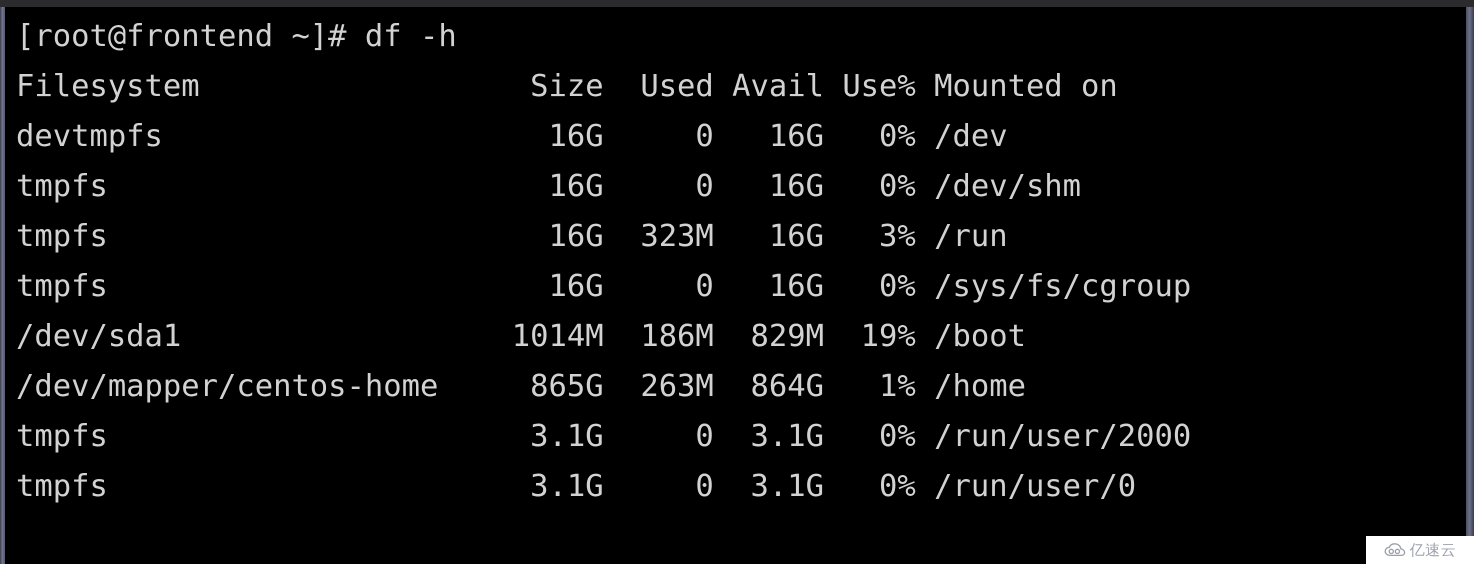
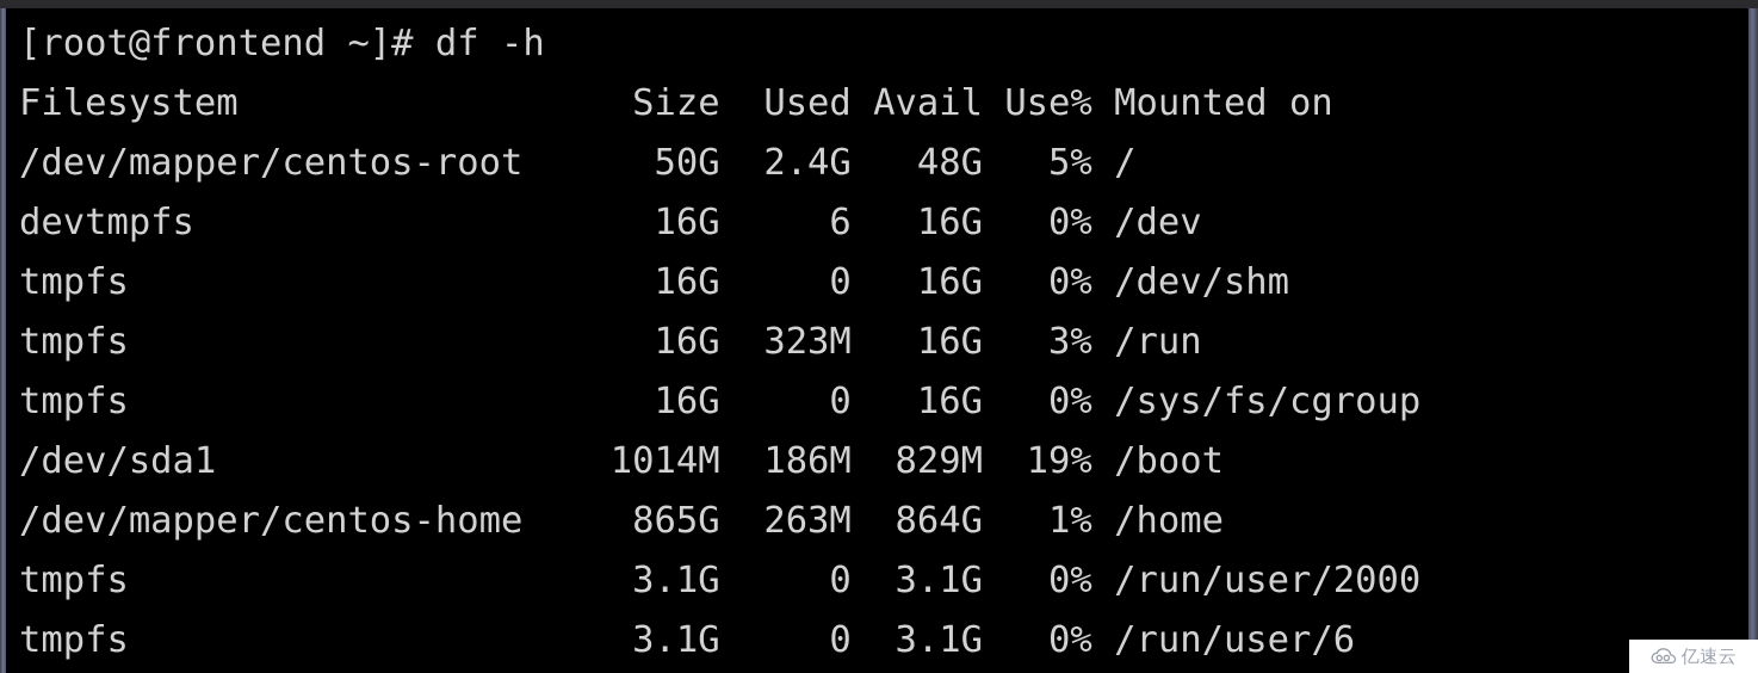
  [root@frontend ~]# df -h
  Filesystem Size Used Avail Use% Mounted on
+ /dev/mapper/centos-root 50G 2.4G 48G 5% /
- devtmpfs 16G 0 16G 0% /dev
+ devtmpfs 16G 6 16G 0% /dev
  tmpfs 16G 0 16G 0% /dev/shm
  tmpfs 16G 323M 16G 3% /run
  tmpfs 16G 0 16G 0% /sys/fs/cgroup
  /dev/sda1 1014M 186M 829M 19% /boot
  /dev/mapper/centos-home 865G 263M 864G 1% /home
  tmpfs 3.1G 0 3.1G 0% /run/user/2000
- tmpfs 3.1G 0 3.1G 0% /run/user/0
+ tmpfs 3.1G 0 3.1G 0% /run/user/6
  亿速云
